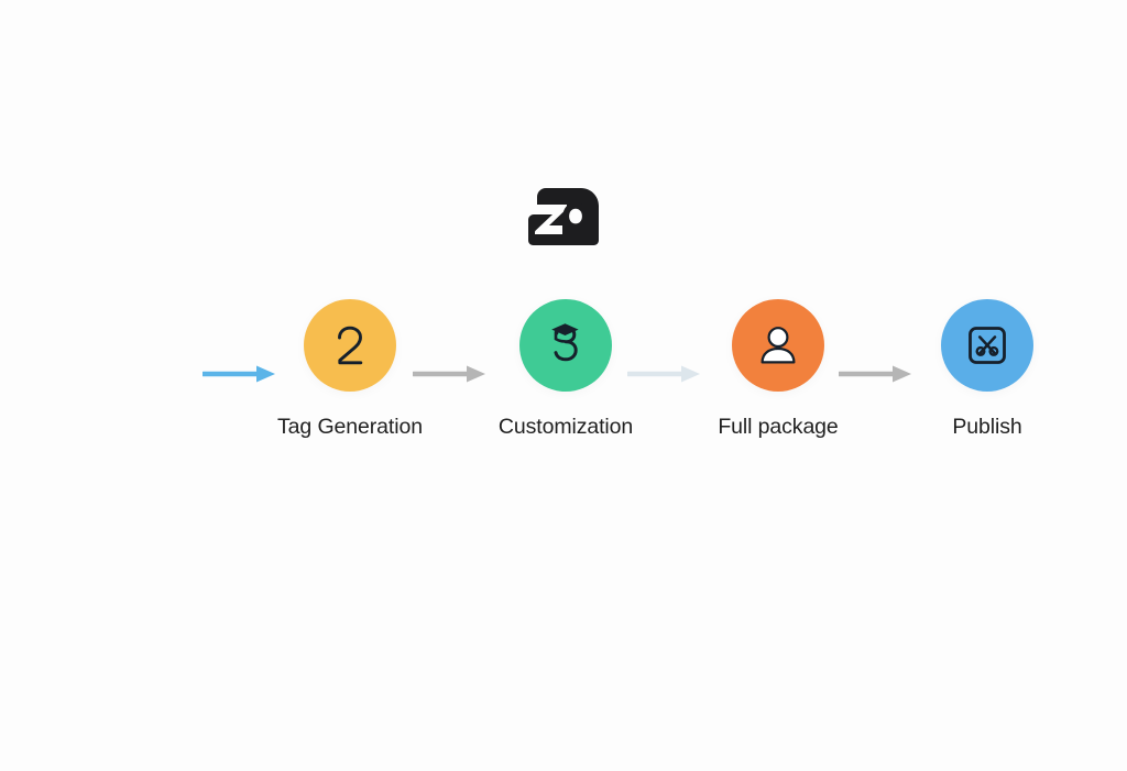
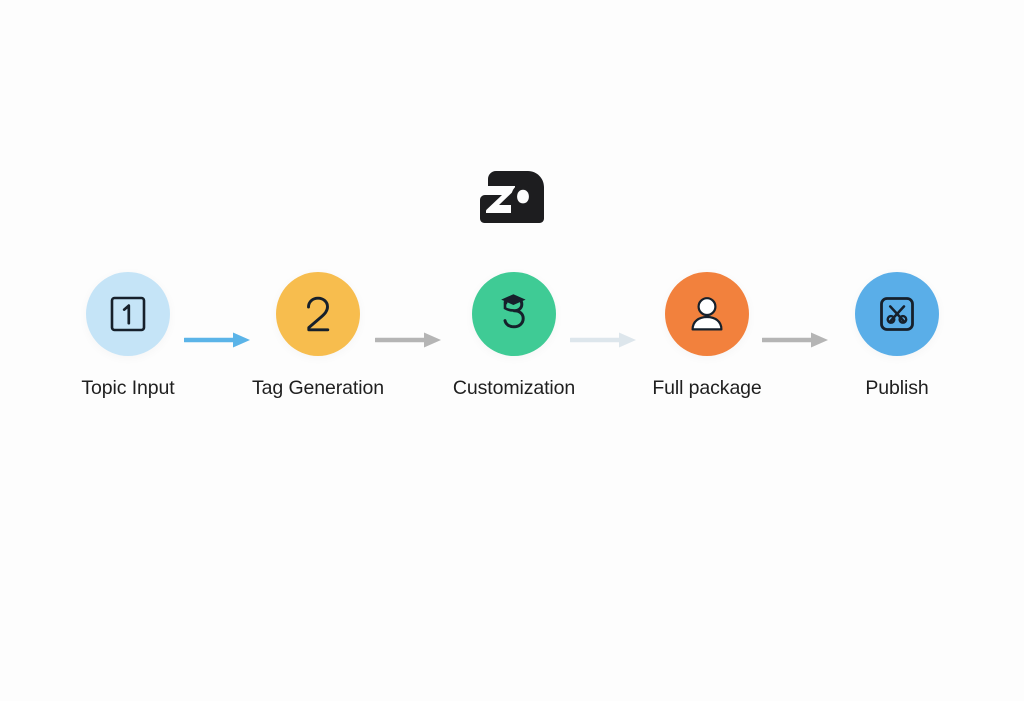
+ Topic Input
  Tag Generation
  Customization
  Full package
  Publish
